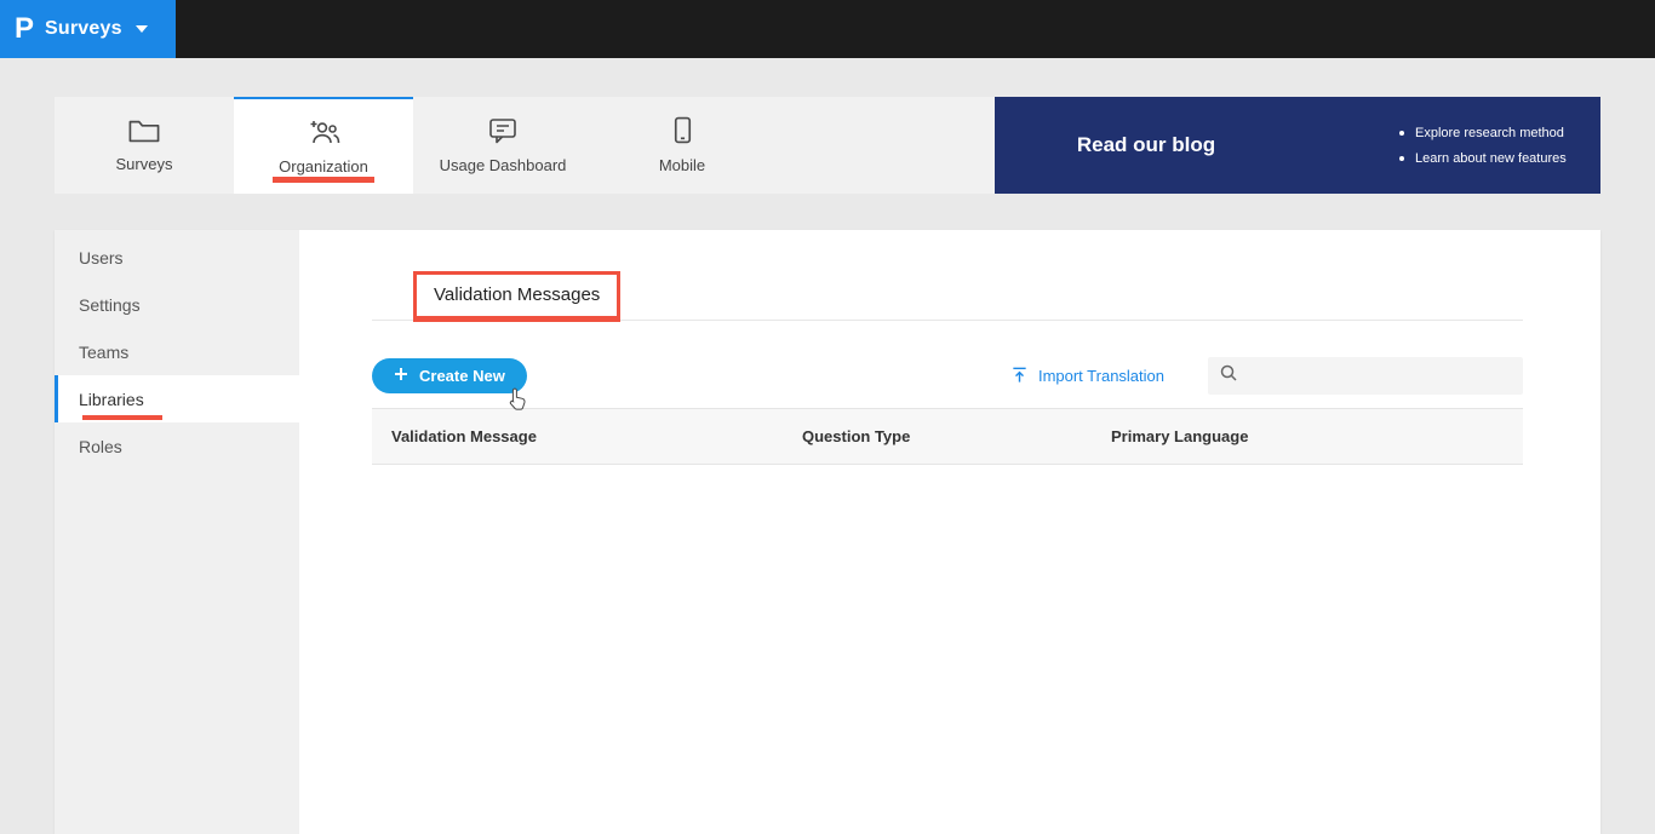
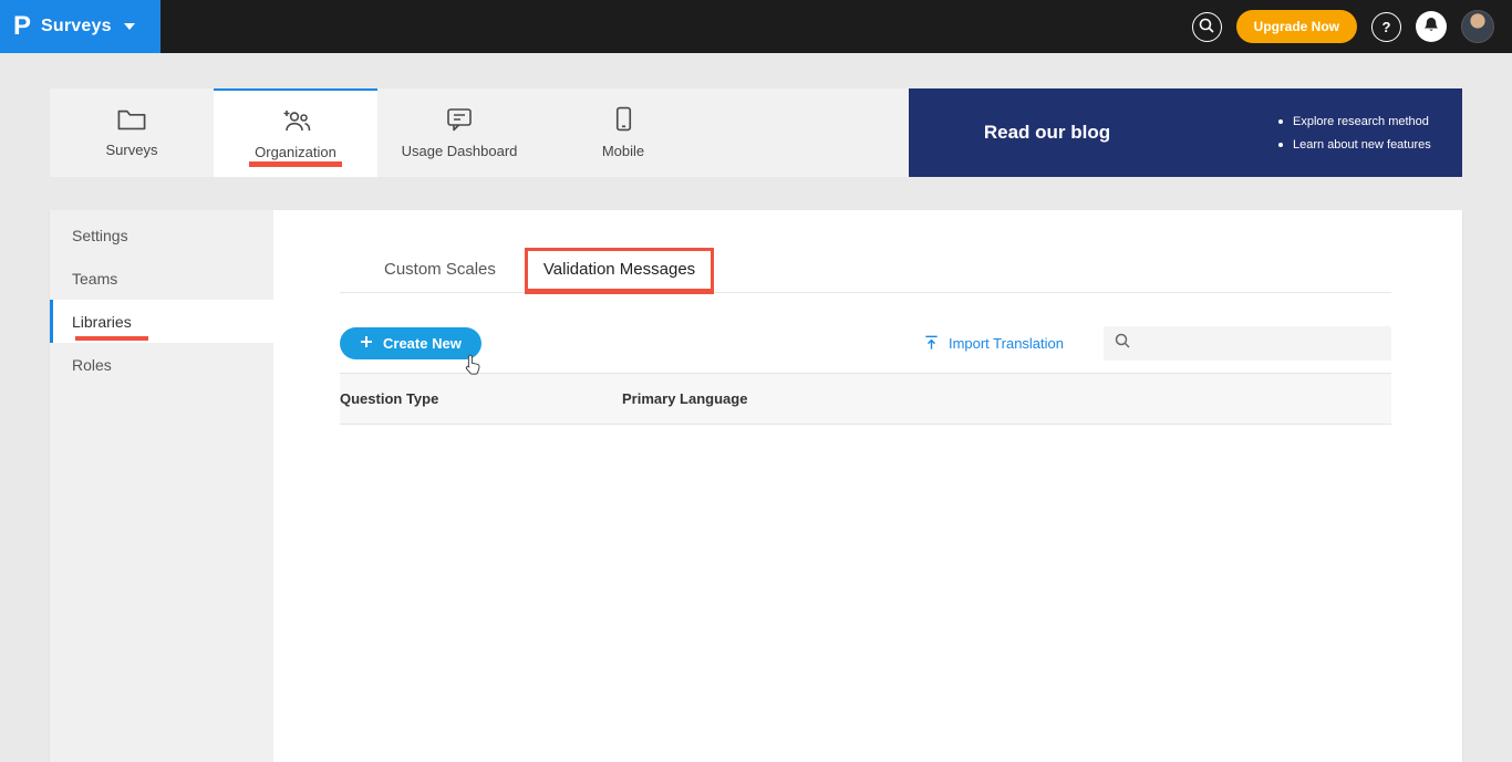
  P
  Surveys
+ Upgrade Now
+ ?
  Surveys
  Organization
  Usage Dashboard
  Mobile
  Read our blog
  Explore research method
  Learn about new features
- Users
  Settings
  Teams
  Libraries
  Roles
+ Custom Scales
  Validation Messages
  Create New
  Import Translation
- Validation Message
  Question Type
  Primary Language
